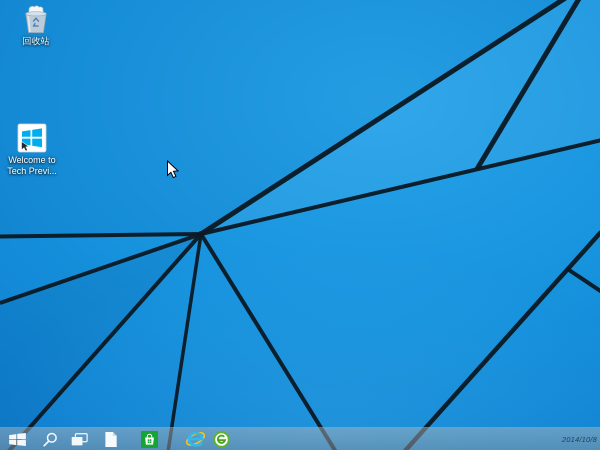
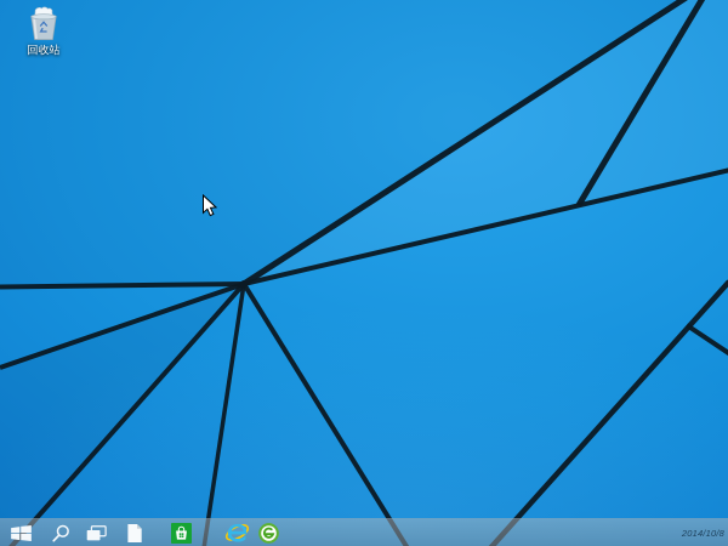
  回收站
- Welcome to
- Tech Previ...
  2014/10/8
